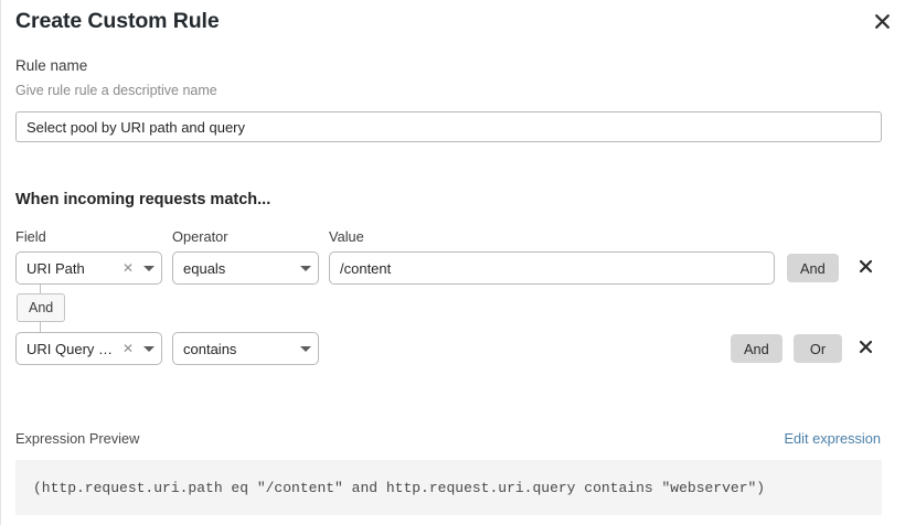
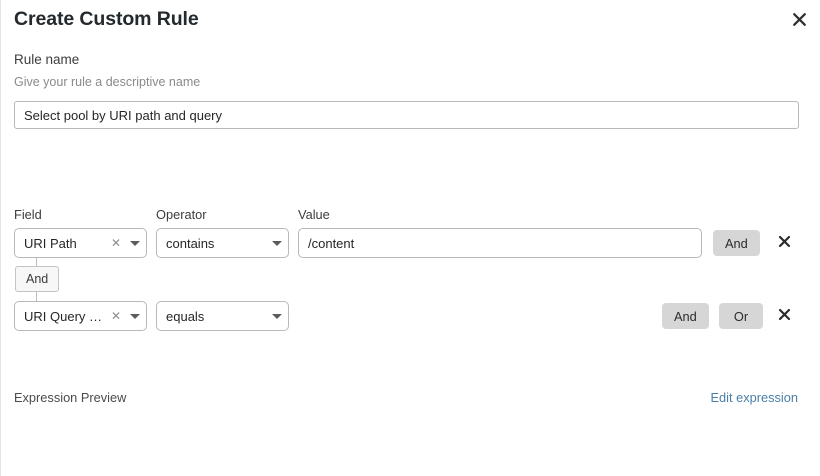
  Create Custom Rule
  Rule name
- Give rule rule a descriptive name
+ Give your rule a descriptive name
  Select pool by URI path and query
- When incoming requests match...
  Field
  Operator
  Value
  URI Path
  ✕
- equals
+ contains
  /content
  And
  And
  URI Query St..
  ✕
- contains
+ equals
  And
  Or
  Expression Preview
  Edit expression
- (http.request.uri.path eq "/content" and http.request.uri.query contains "webserver")
